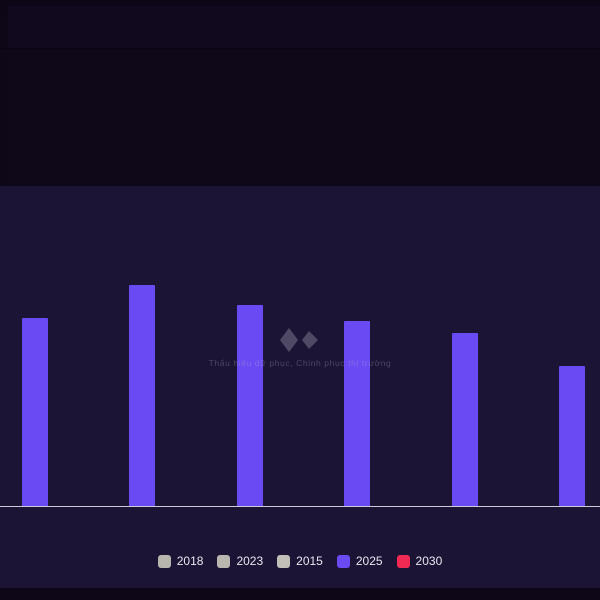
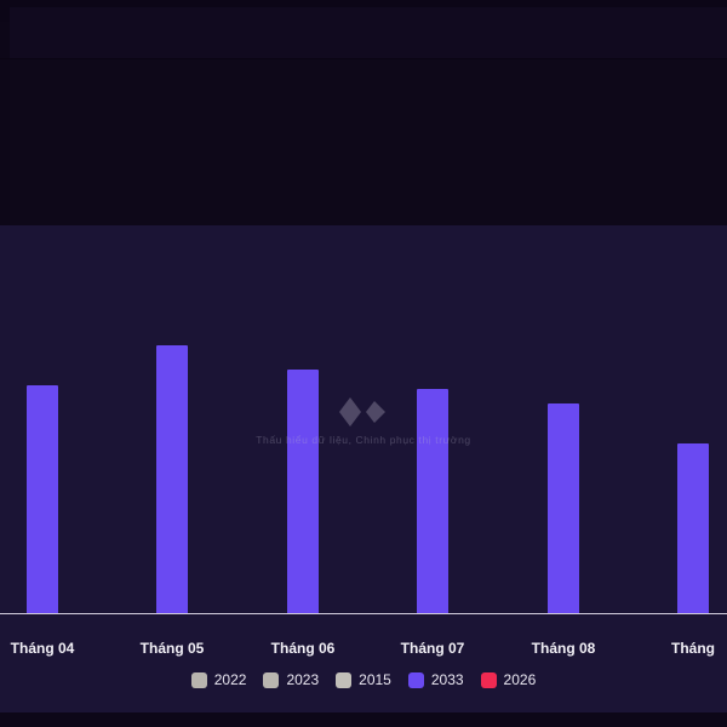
- Thấu hiểu dữ phục, Chinh phục thị trường
+ Thấu hiểu dữ liệu, Chinh phục thị trường
+ Tháng 04
+ Tháng 05
+ Tháng 06
+ Tháng 07
+ Tháng 08
+ Tháng
- 2018
+ 2022
  2023
  2015
- 2025
+ 2033
- 2030
+ 2026
